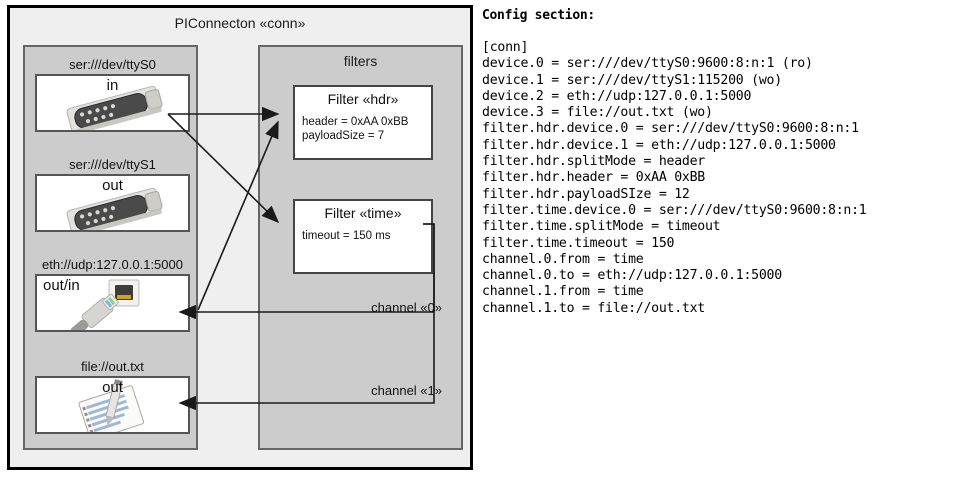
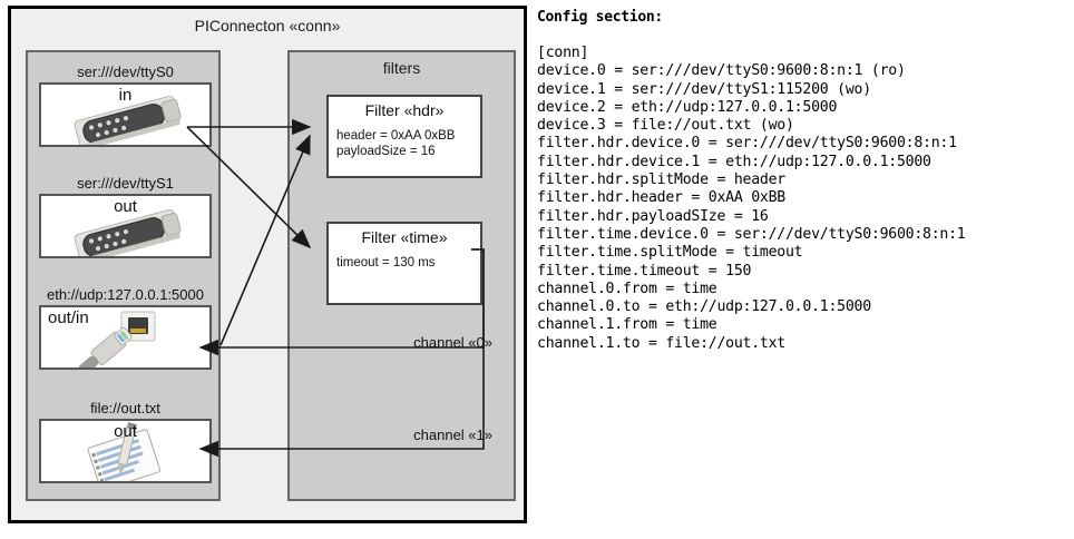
  PIConnecton «conn»
  ser:///dev/ttyS0
  in
  ser:///dev/ttyS1
  out
  eth://udp:127.0.0.1:5000
  out/in
  file://out.txt
  out
  filters
  Filter «hdr»
  header = 0xAA 0xBB
- payloadSize = 7
+ payloadSize = 16
  Filter «time»
- timeout = 150 ms
+ timeout = 130 ms
  channel «0»
  channel «1»
  Config section:
  [conn]
  device.0 = ser:///dev/ttyS0:9600:8:n:1 (ro)
  device.1 = ser:///dev/ttyS1:115200 (wo)
  device.2 = eth://udp:127.0.0.1:5000
  device.3 = file://out.txt (wo)
  filter.hdr.device.0 = ser:///dev/ttyS0:9600:8:n:1
  filter.hdr.device.1 = eth://udp:127.0.0.1:5000
  filter.hdr.splitMode = header
  filter.hdr.header = 0xAA 0xBB
- filter.hdr.payloadSIze = 12
+ filter.hdr.payloadSIze = 16
  filter.time.device.0 = ser:///dev/ttyS0:9600:8:n:1
  filter.time.splitMode = timeout
  filter.time.timeout = 150
  channel.0.from = time
  channel.0.to = eth://udp:127.0.0.1:5000
  channel.1.from = time
  channel.1.to = file://out.txt
